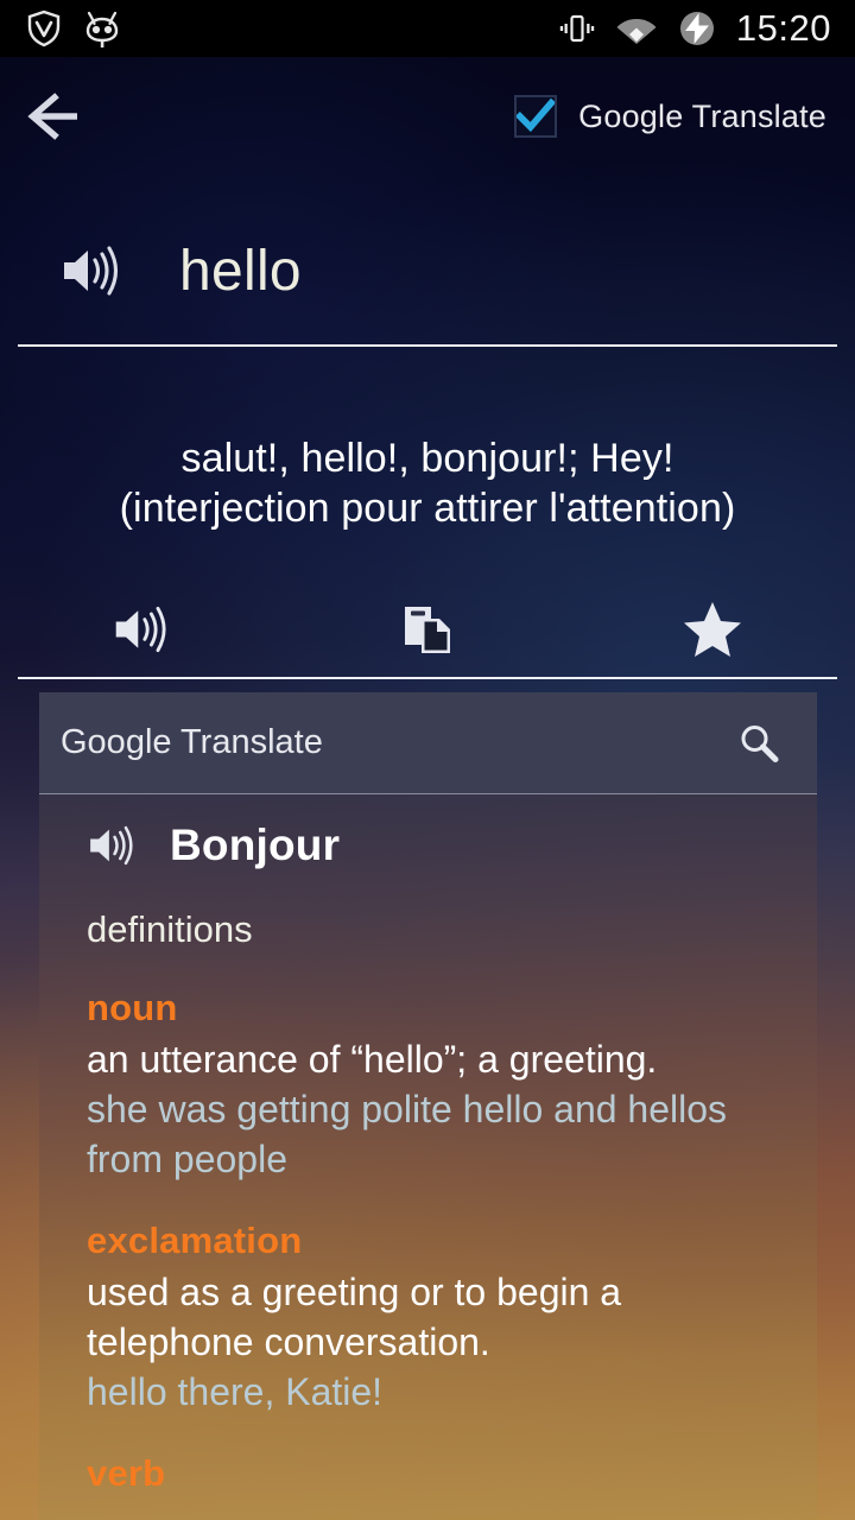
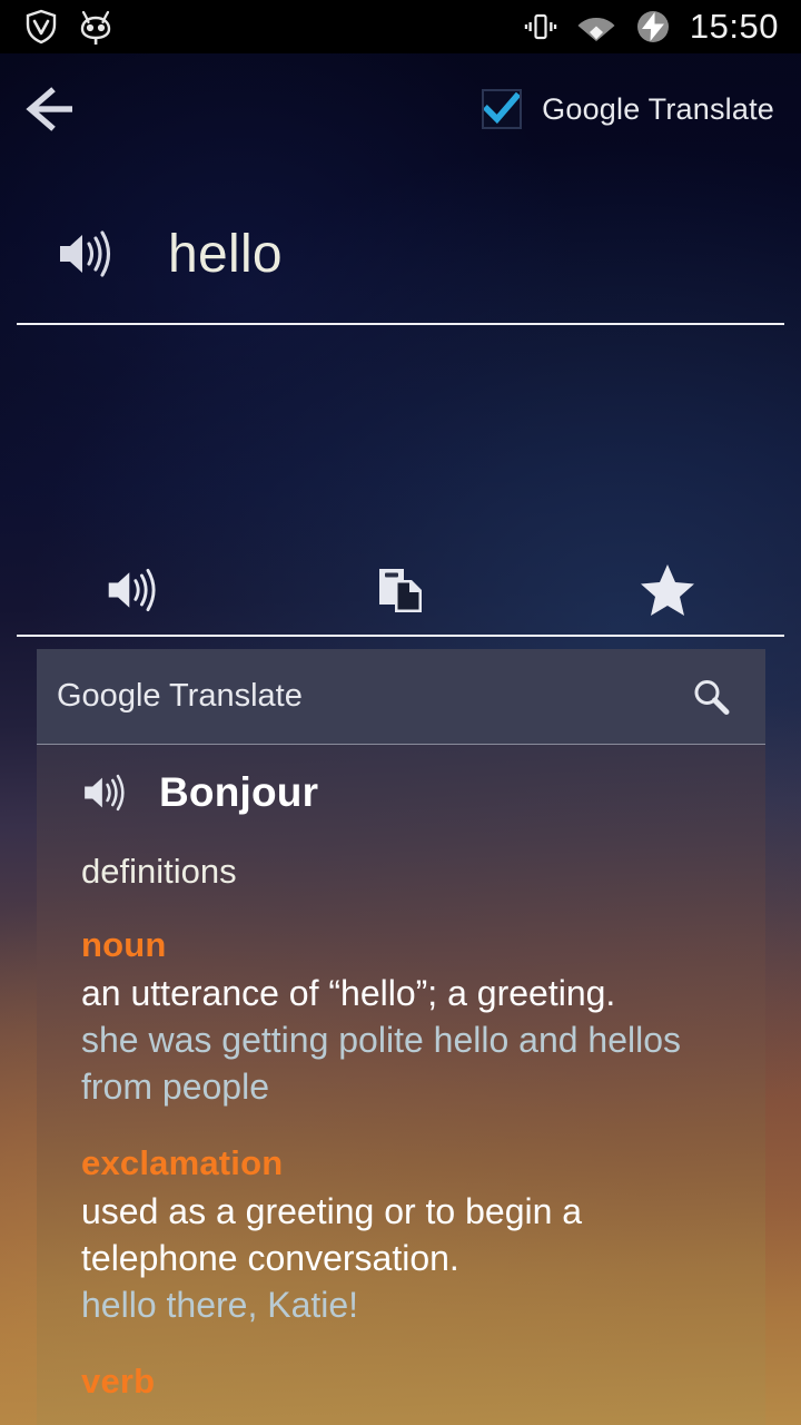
- 15:20
+ 15:50
  Google Translate
  hello
- salut!, hello!, bonjour!; Hey!
- (interjection pour attirer l'attention)
  Google Translate
  Bonjour
  definitions
  noun
  an utterance of “hello”; a greeting.
  she was getting polite hello and hellos from people
  exclamation
  used as a greeting or to begin a telephone conversation.
  hello there, Katie!
  verb
